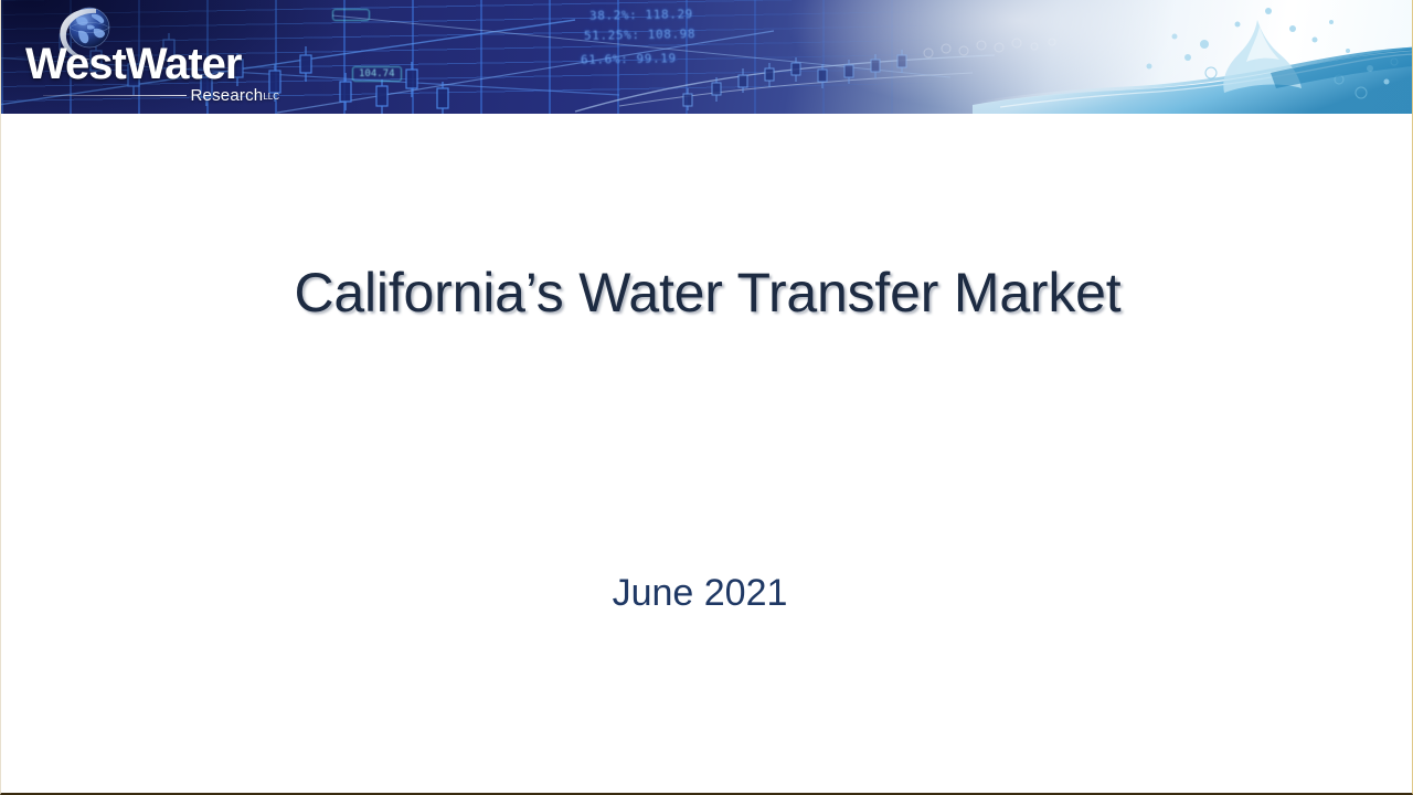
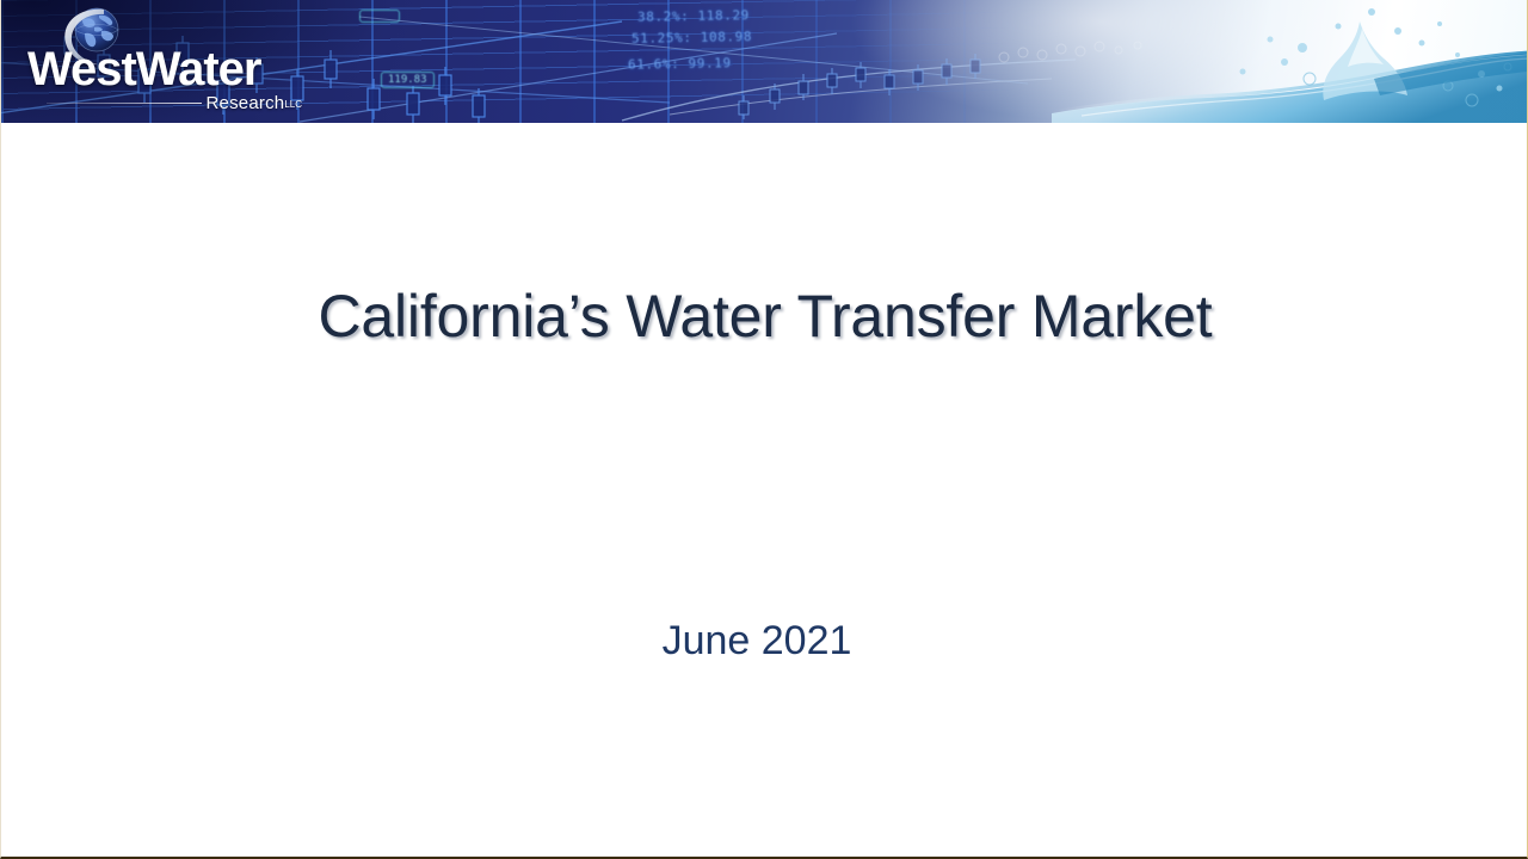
  38.2%: 118.29
  51.25%: 108.98
  61.6%: 99.19
- 104.74
+ 119.83
  WestWater
  ResearchLLC
  California’s Water Transfer Market
  June 2021
